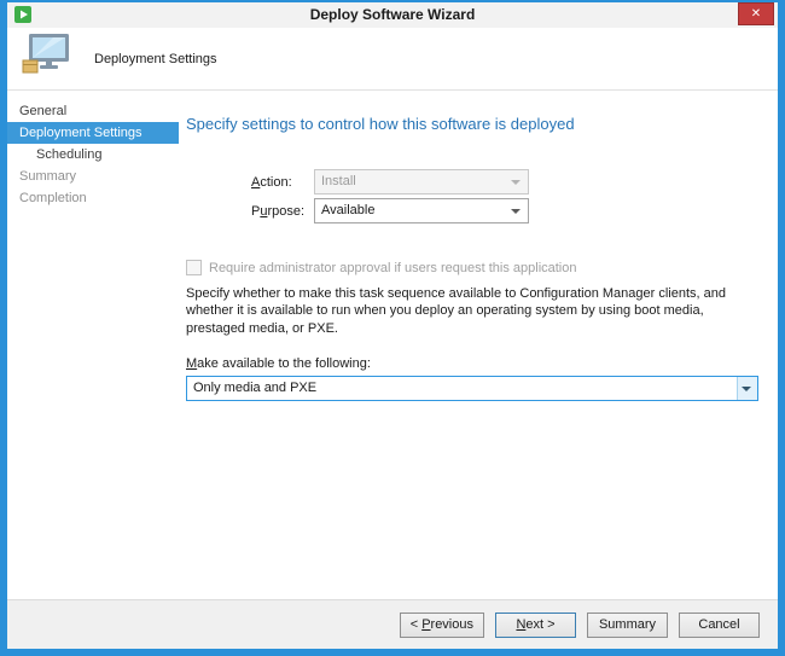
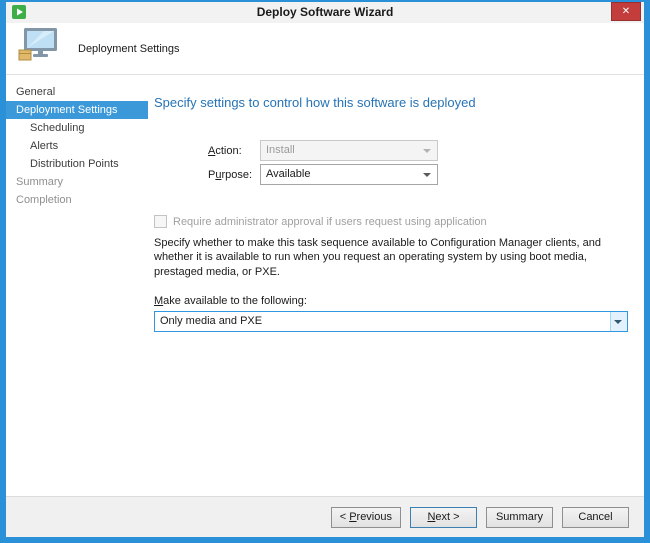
  Deploy Software Wizard
  ✕
  Deployment Settings
  General
  Deployment Settings
  Scheduling
+ Alerts
+ Distribution Points
  Summary
  Completion
  Specify settings to control how this software is deployed
  Action:
  Install
  Purpose:
  Available
- Require administrator approval if users request this application
+ Require administrator approval if users request using application
- Specify whether to make this task sequence available to Configuration Manager clients, and whether it is available to run when you deploy an operating system by using boot media, prestaged media, or PXE.
+ Specify whether to make this task sequence available to Configuration Manager clients, and whether it is available to run when you request an operating system by using boot media, prestaged media, or PXE.
  Make available to the following:
  Only media and PXE
  < Previous
  Next >
  Summary
  Cancel
